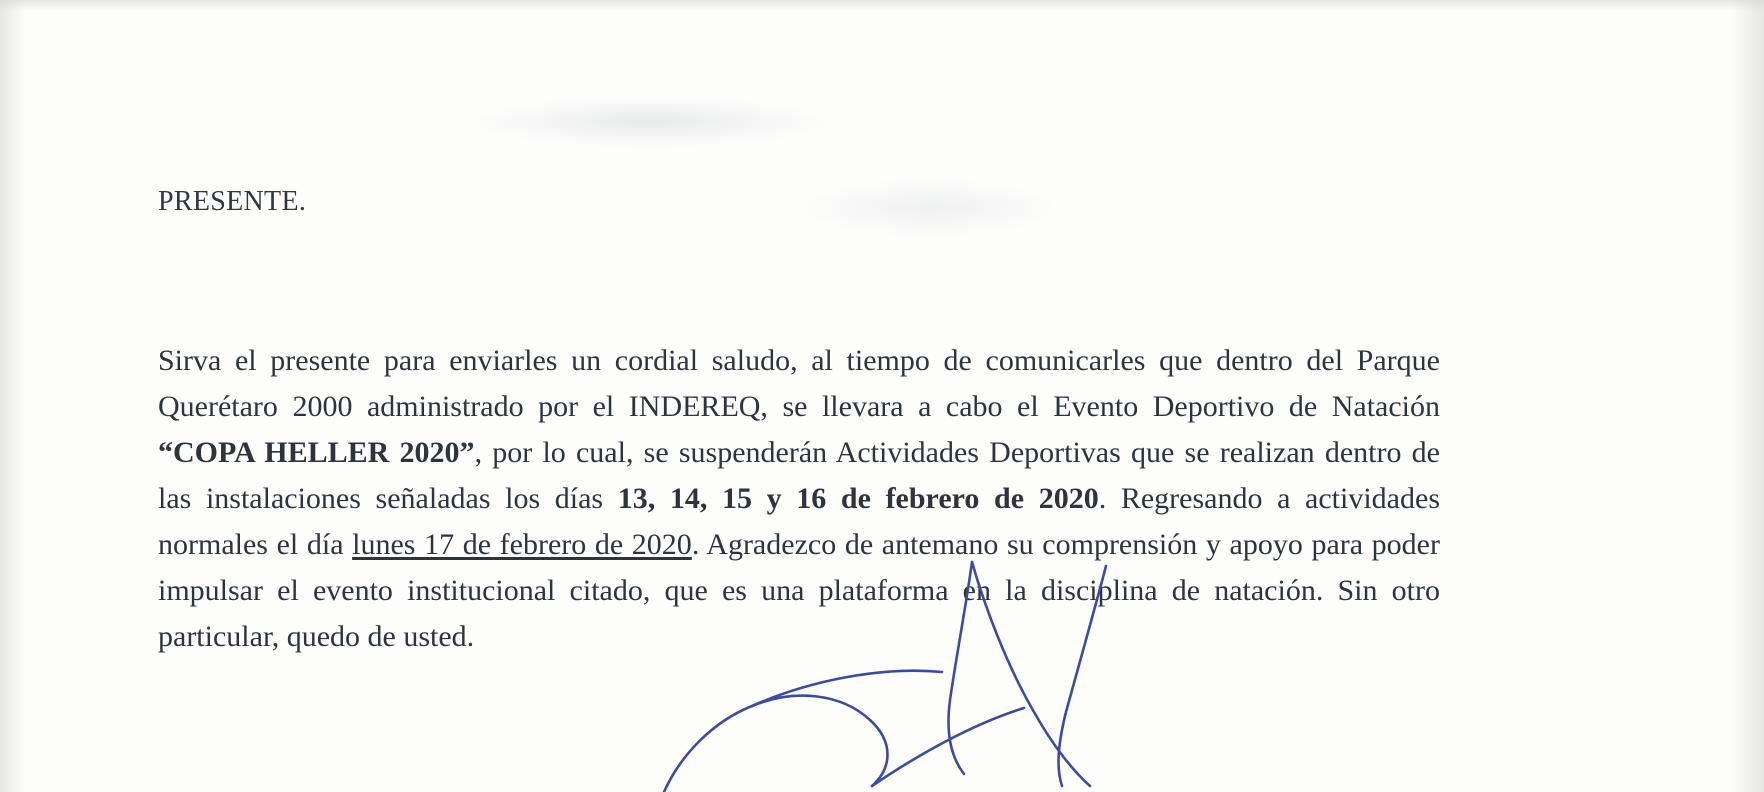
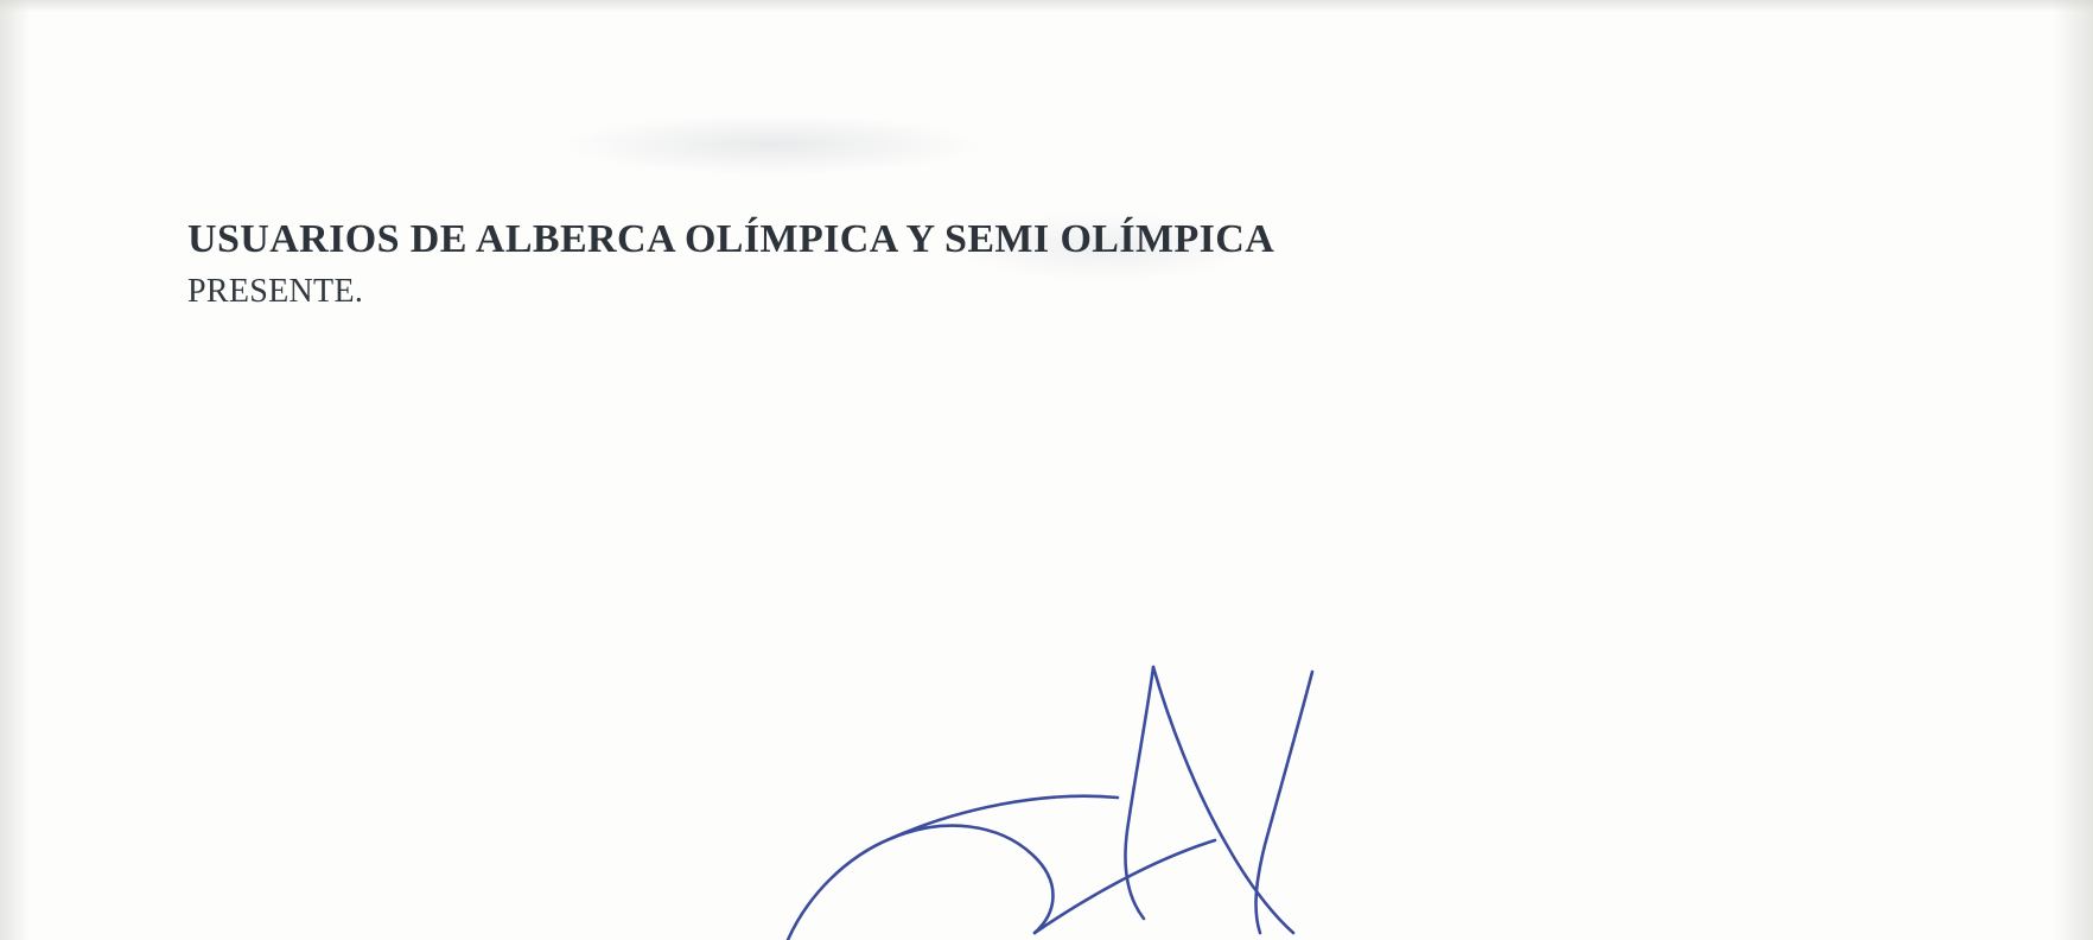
+ USUARIOS DE ALBERCA OLÍMPICA Y SEMI OLÍMPICA
  PRESENTE.
- Sirva el presente para enviarles un cordial saludo, al tiempo de comunicarles que dentro del Parque Querétaro 2000 administrado por el INDEREQ, se llevara a cabo el Evento Deportivo de Natación “COPA HELLER 2020”, por lo cual, se suspenderán Actividades Deportivas que se realizan dentro de las instalaciones señaladas los días 13, 14, 15 y 16 de febrero de 2020. Regresando a actividades normales el día lunes 17 de febrero de 2020. Agradezco de antemano su comprensión y apoyo para poder impulsar el evento institucional citado, que es una plataforma en la disciplina de natación. Sin otro particular, quedo de usted.
